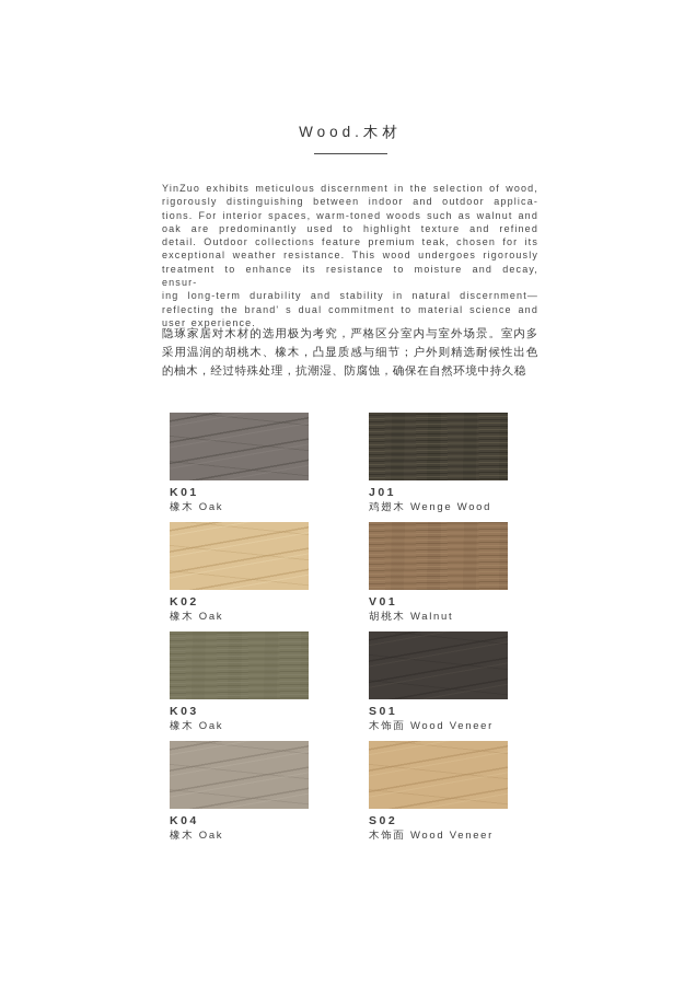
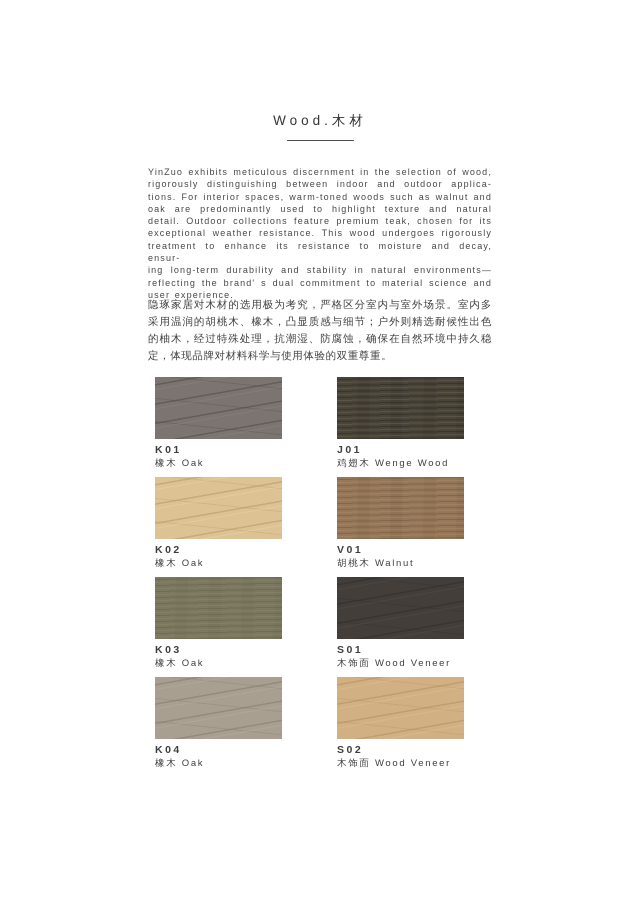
  Wood.木材
  YinZuo exhibits meticulous discernment in the selection of wood,
  rigorously distinguishing between indoor and outdoor applica-
  tions. For interior spaces, warm-toned woods such as walnut and
- oak are predominantly used to highlight texture and refined
+ oak are predominantly used to highlight texture and natural
  detail. Outdoor collections feature premium teak, chosen for its
  exceptional weather resistance. This wood undergoes rigorously
  treatment to enhance its resistance to moisture and decay, ensur-
- ing long-term durability and stability in natural discernment—
+ ing long-term durability and stability in natural environments—
  reflecting the brand' s dual commitment to material science and
  user experience.
  隐琢家居对木材的选用极为考究，严格区分室内与室外场景。室内多
  采用温润的胡桃木、橡木，凸显质感与细节；户外则精选耐候性出色
  的柚木，经过特殊处理，抗潮湿、防腐蚀，确保在自然环境中持久稳
+ 定，体现品牌对材料科学与使用体验的双重尊重。
  K01
  橡木 Oak
  J01
  鸡翅木 Wenge Wood
  K02
  橡木 Oak
  V01
  胡桃木 Walnut
  K03
  橡木 Oak
  S01
  木饰面 Wood Veneer
  K04
  橡木 Oak
  S02
  木饰面 Wood Veneer
